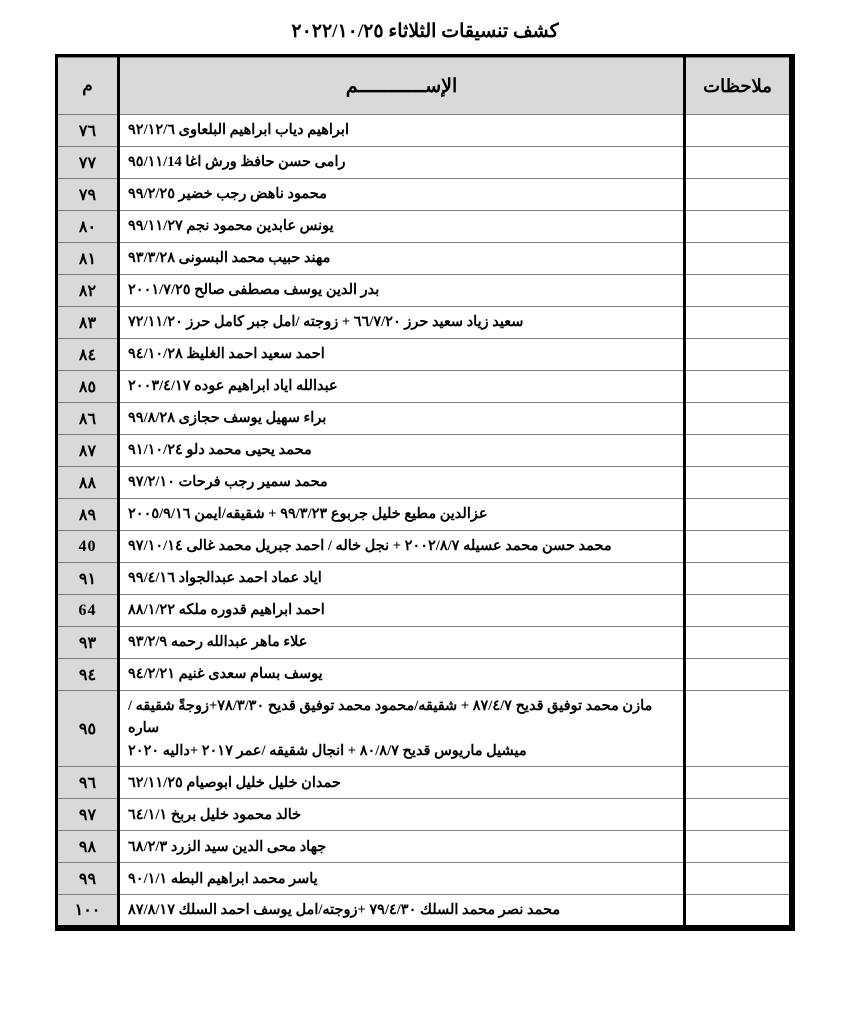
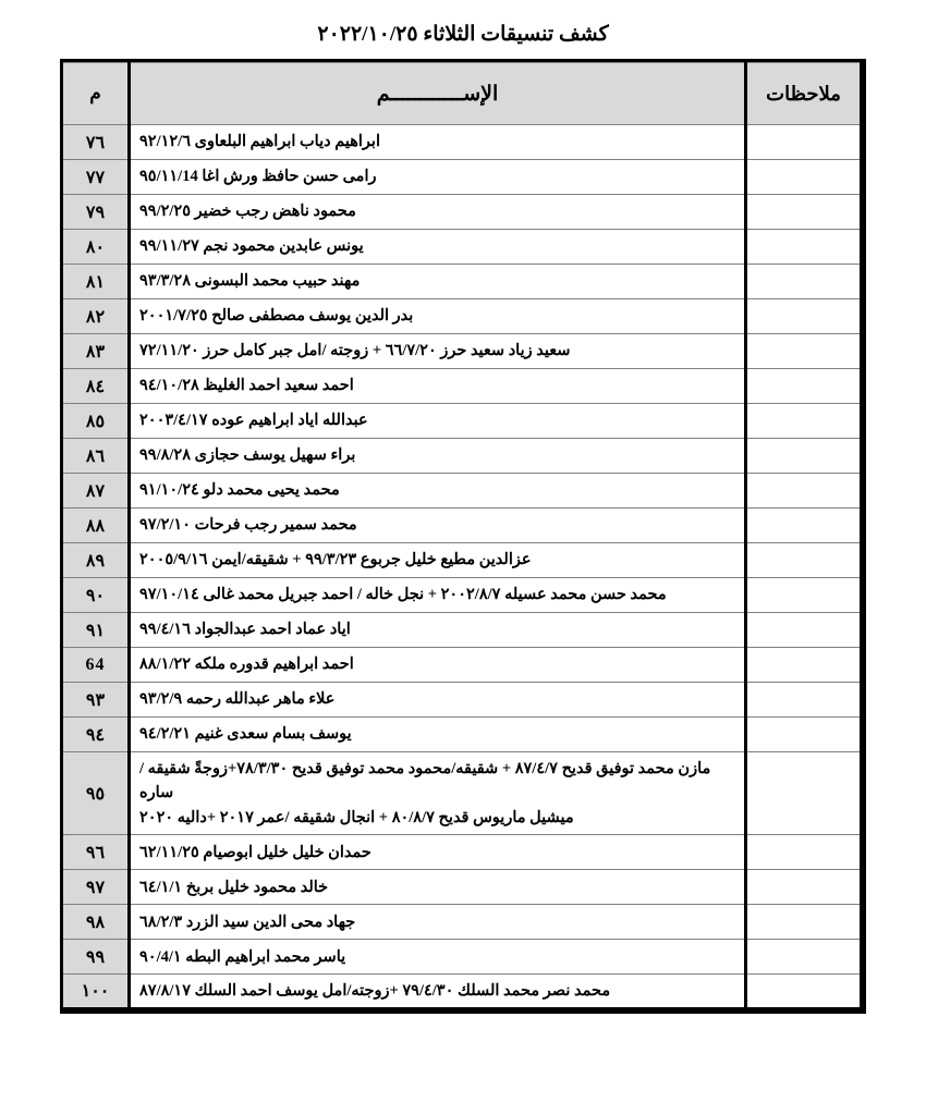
  كشف تنسيقات الثلاثاء ٢٠٢٢/١٠/٢٥
  ملاحظات	الإســــــــــــم	م
  	ابراهيم دياب ابراهيم البلعاوى ٩٢/١٢/٦	٧٦
  	رامى حسن حافظ ورش اغا ٩٥/١١/14	٧٧
  	محمود ناهض رجب خضير ٩٩/٢/٢٥	٧٩
  	يونس عابدين محمود نجم ٩٩/١١/٢٧	٨٠
  	مهند حبيب محمد البسونى ٩٣/٣/٢٨	٨١
  	بدر الدين يوسف مصطفى صالح ٢٠٠١/٧/٢٥	٨٢
  	سعيد زياد سعيد حرز ٦٦/٧/٢٠ + زوجته /امل جبر كامل حرز ٧٢/١١/٢٠	٨٣
  	احمد سعيد احمد الغليظ ٩٤/١٠/٢٨	٨٤
  	عبدالله اياد ابراهيم عوده ٢٠٠٣/٤/١٧	٨٥
  	براء سهيل يوسف حجازى ٩٩/٨/٢٨	٨٦
  	محمد يحيى محمد دلو ٩١/١٠/٢٤	٨٧
  	محمد سمير رجب فرحات ٩٧/٢/١٠	٨٨
  	عزالدين مطيع خليل جربوع ٩٩/٣/٢٣ + شقيقه/ايمن ٢٠٠٥/٩/١٦	٨٩
- 	محمد حسن محمد عسيله ٢٠٠٢/٨/٧ + نجل خاله / احمد جبريل محمد غالى ٩٧/١٠/١٤	40
+ 	محمد حسن محمد عسيله ٢٠٠٢/٨/٧ + نجل خاله / احمد جبريل محمد غالى ٩٧/١٠/١٤	٩٠
  	اياد عماد احمد عبدالجواد ٩٩/٤/١٦	٩١
  	احمد ابراهيم قدوره ملكه ٨٨/١/٢٢	64
  	علاء ماهر عبدالله رحمه ٩٣/٢/٩	٩٣
  	يوسف بسام سعدى غنيم ٩٤/٢/٢١	٩٤
  	مازن محمد توفيق قديح ٨٧/٤/٧ + شقيقه/محمود محمد توفيق قديح ٧٨/٣/٣٠+زوجةً شقيقه /ساره ميشيل ماريوس قديح ٨٠/٨/٧ + انجال شقيقه /عمر ٢٠١٧ +داليه ٢٠٢٠	٩٥
  	حمدان خليل خليل ابوصيام ٦٢/١١/٢٥	٩٦
  	خالد محمود خليل بربخ ٦٤/١/١	٩٧
  	جهاد محى الدين سيد الزرد ٦٨/٢/٣	٩٨
- 	ياسر محمد ابراهيم البطه ٩٠/١/١	٩٩
+ 	ياسر محمد ابراهيم البطه ٩٠/4/١	٩٩
  	محمد نصر محمد السلك ٧٩/٤/٣٠ +زوجته/امل يوسف احمد السلك ٨٧/٨/١٧	١٠٠
